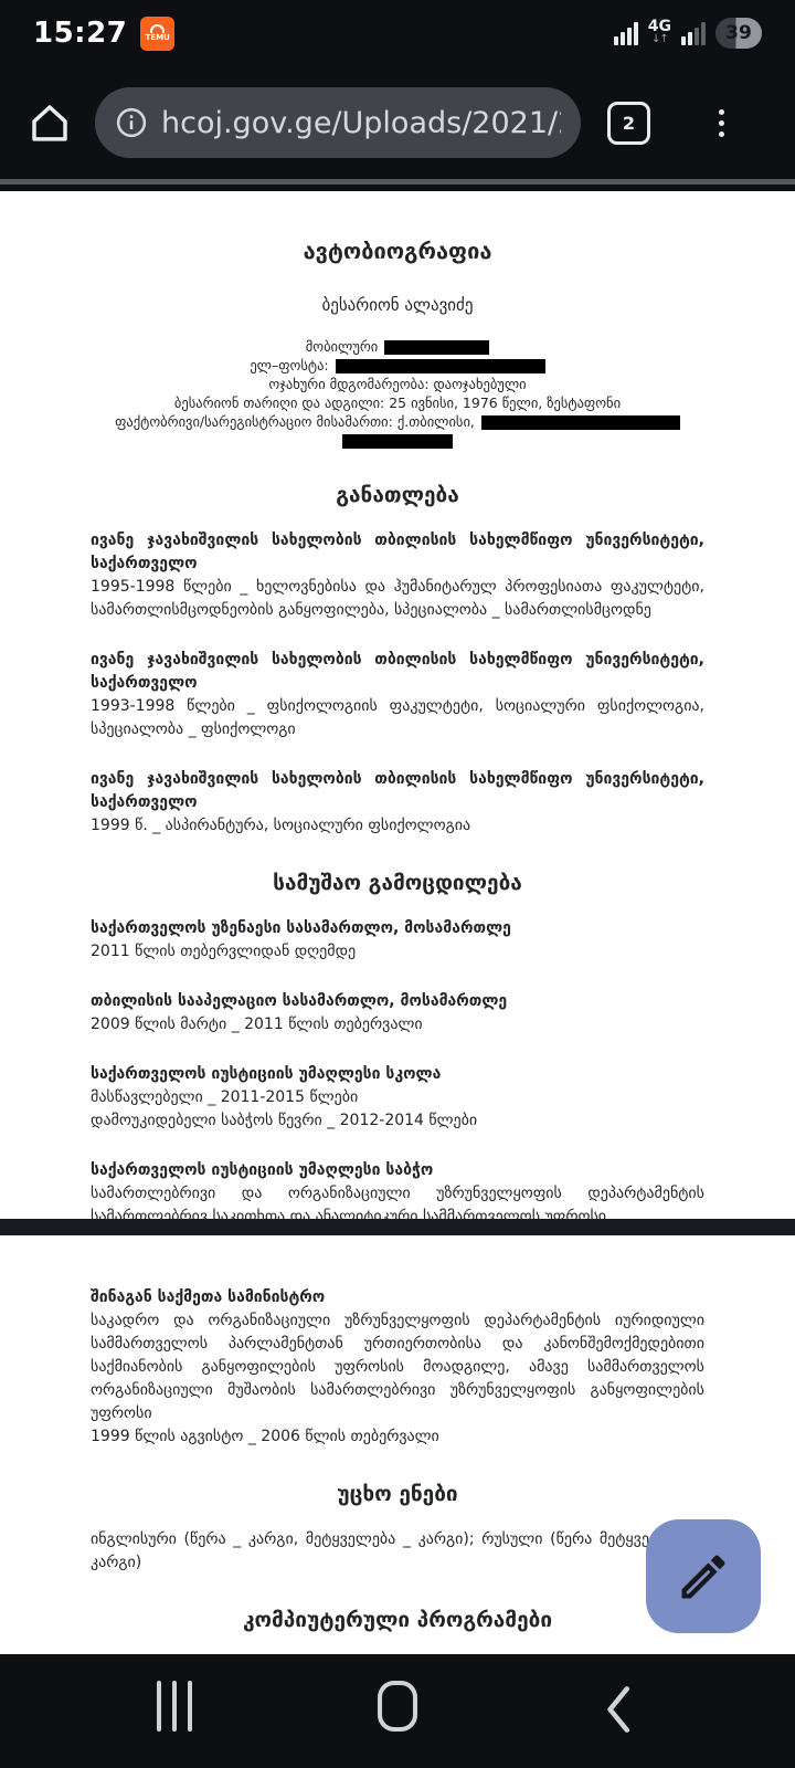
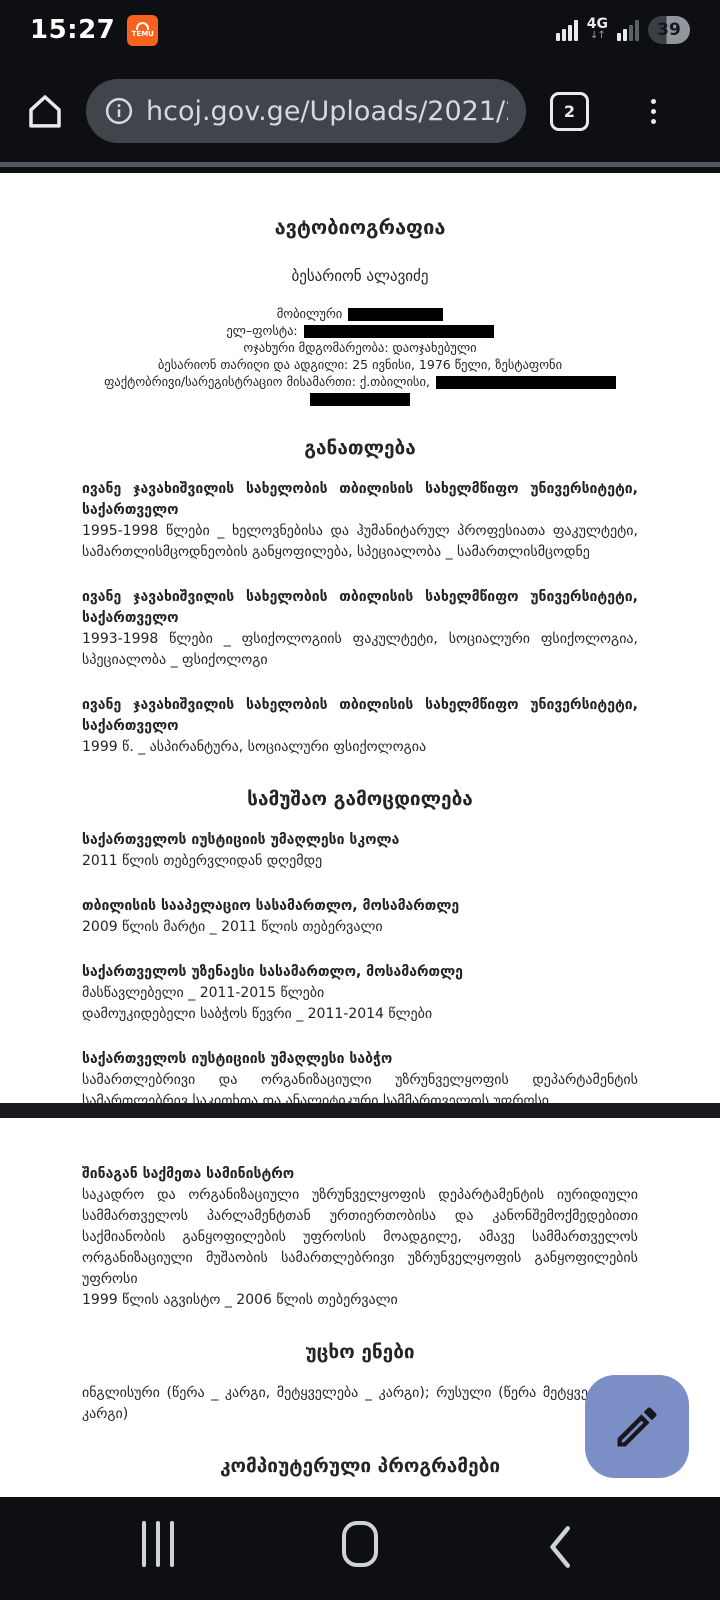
  15:27
  TEMU
  4G
  ↓↑
  39
  hcoj.gov.ge/Uploads/2021/
  2
  ავტობიოგრაფია
  ბესარიონ ალავიძე
  მობილური
  ელ–ფოსტა:
  ოჯახური მდგომარეობა: დაოჯახებული
  ბესარიონ თარიღი და ადგილი: 25 ივნისი, 1976 წელი, ზესტაფონი
  ფაქტობრივი/სარეგისტრაციო მისამართი: ქ.თბილისი,
  განათლება
  ივანე ჯავახიშვილის სახელობის თბილისის სახელმწიფო უნივერსიტეტი, საქართველო
  1995-1998 წლები _ ხელოვნებისა და ჰუმანიტარულ პროფესიათა ფაკულტეტი, სამართლისმცოდნეობის განყოფილება, სპეციალობა _ სამართლისმცოდნე
  ივანე ჯავახიშვილის სახელობის თბილისის სახელმწიფო უნივერსიტეტი, საქართველო
  1993-1998 წლები _ ფსიქოლოგიის ფაკულტეტი, სოციალური ფსიქოლოგია, სპეციალობა _ ფსიქოლოგი
  ივანე ჯავახიშვილის სახელობის თბილისის სახელმწიფო უნივერსიტეტი, საქართველო
  1999 წ. _ ასპირანტურა, სოციალური ფსიქოლოგია
  სამუშაო გამოცდილება
- საქართველოს უზენაესი სასამართლო, მოსამართლე
+ საქართველოს იუსტიციის უმაღლესი სკოლა
  2011 წლის თებერვლიდან დღემდე
  თბილისის სააპელაციო სასამართლო, მოსამართლე
  2009 წლის მარტი _ 2011 წლის თებერვალი
- საქართველოს იუსტიციის უმაღლესი სკოლა
+ საქართველოს უზენაესი სასამართლო, მოსამართლე
  მასწავლებელი _ 2011-2015 წლები
- დამოუკიდებელი საბჭოს წევრი _ 2012-2014 წლები
+ დამოუკიდებელი საბჭოს წევრი _ 2011-2014 წლები
  საქართველოს იუსტიციის უმაღლესი საბჭო
  სამართლებრივი და ორგანიზაციული უზრუნველყოფის დეპარტამენტის სამართლებრივ საკითხთა და ანალიტიკური სამმართველოს უფროსი
  შინაგან საქმეთა სამინისტრო
  საკადრო და ორგანიზაციული უზრუნველყოფის დეპარტამენტის იურიდიული სამმართველოს პარლამენტთან ურთიერთობისა და კანონშემოქმედებითი საქმიანობის განყოფილების უფროსის მოადგილე, ამავე სამმართველოს ორგანიზაციული მუშაობის სამართლებრივი უზრუნველყოფის განყოფილების უფროსი
  1999 წლის აგვისტო _ 2006 წლის თებერვალი
  უცხო ენები
  ინგლისური (წერა _ კარგი, მეტყველება _ კარგი); რუსული (წერა მეტყვე კარგი)
  კომპიუტერული პროგრამები
